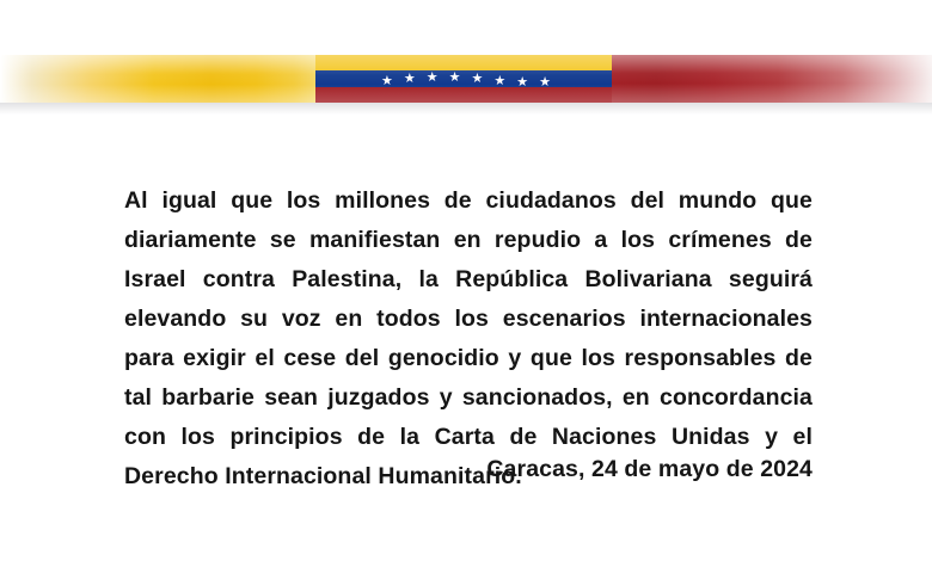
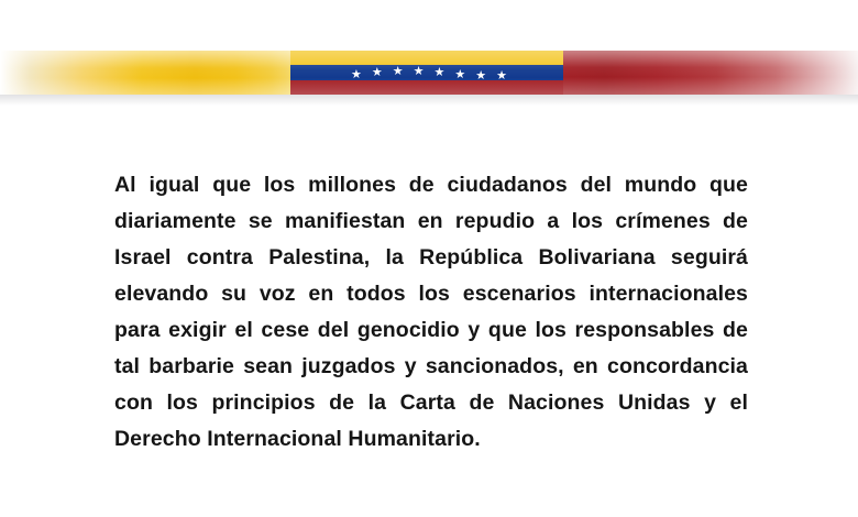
  Al igual que los millones de ciudadanos del mundo que diariamente se manifiestan en repudio a los crímenes de Israel contra Palestina, la República Bolivariana seguirá elevando su voz en todos los escenarios internacionales para exigir el cese del genocidio y que los responsables de tal barbarie sean juzgados y sancionados, en concordancia con los principios de la Carta de Naciones Unidas y el Derecho Internacional Humanitario.
- Caracas, 24 de mayo de 2024
